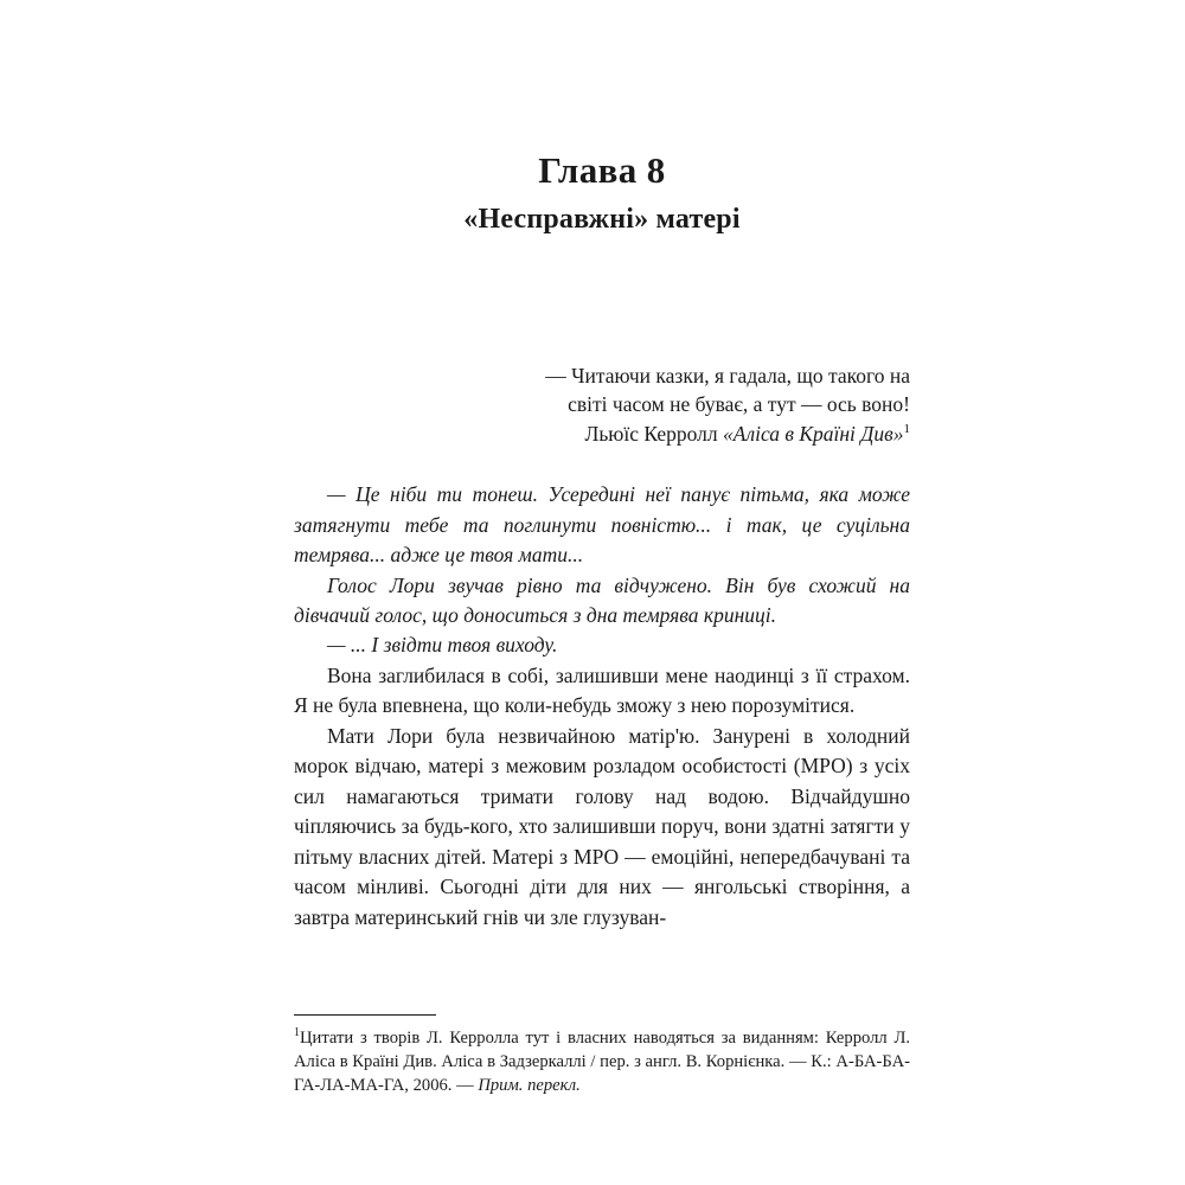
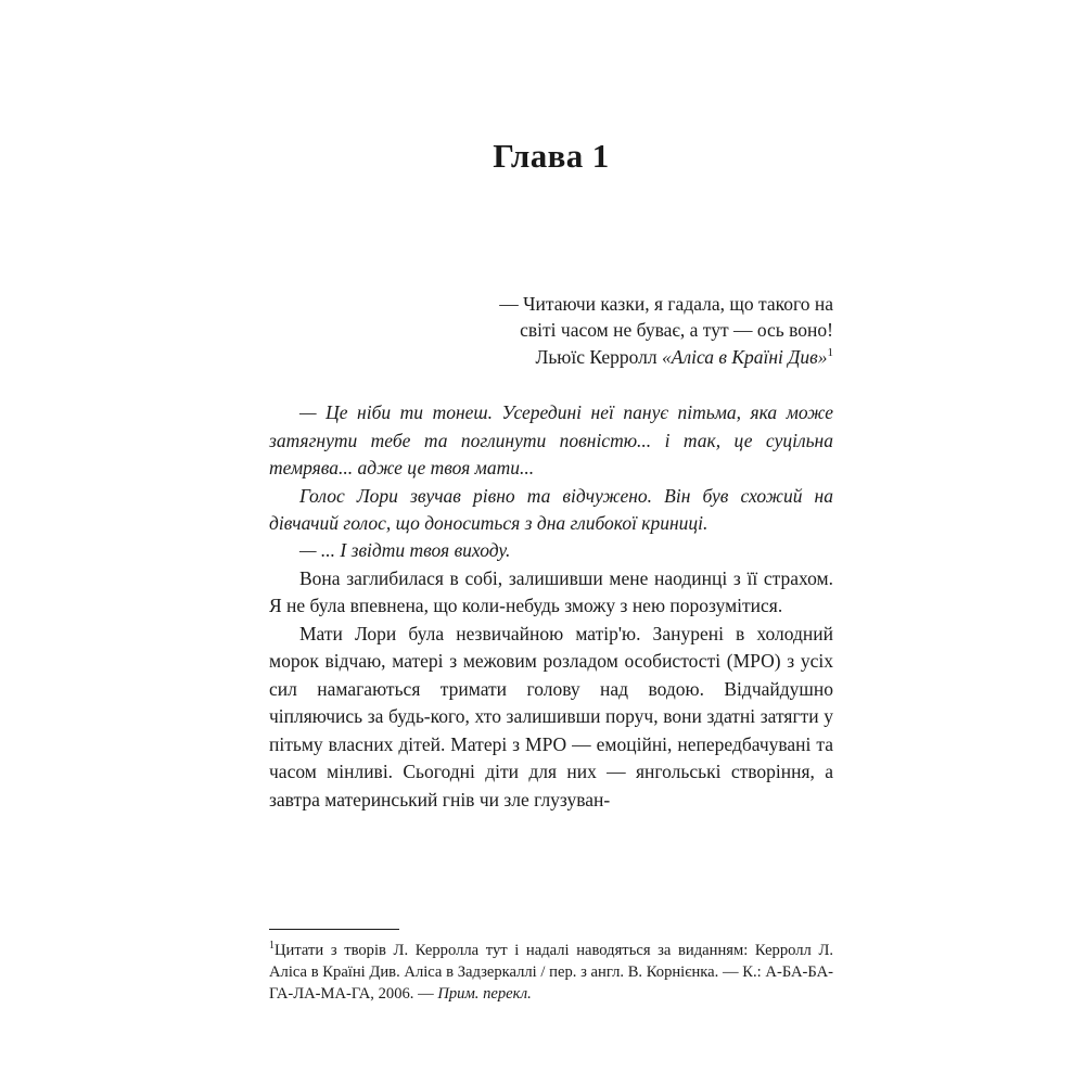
- Глава 8
+ Глава 1
- «Несправжні» матері
  — Читаючи казки, я гадала, що такого на
  світі часом не буває, а тут — ось воно!
  Льюїс Керролл «Аліса в Країні Див»1
  — Це ніби ти тонеш. Усередині неї панує пітьма, яка може затягнути тебе та поглинути повністю... і так, це суцільна темрява... адже це твоя мати...
- Голос Лори звучав рівно та відчужено. Він був схожий на дівчачий голос, що доноситься з дна темрява криниці.
+ Голос Лори звучав рівно та відчужено. Він був схожий на дівчачий голос, що доноситься з дна глибокої криниці.
  — ... І звідти твоя виходу.
  Вона заглибилася в собі, залишивши мене наодинці з її страхом. Я не була впевнена, що коли-небудь зможу з нею порозумітися.
  Мати Лори була незвичайною матір'ю. Занурені в холодний морок відчаю, матері з межовим розладом особистості (МРО) з усіх сил намагаються тримати голову над водою. Відчайдушно чіпляючись за будь-кого, хто залишивши поруч, вони здатні затягти у пітьму власних дітей. Матері з МРО — емоційні, непередбачувані та часом мінливі. Сьогодні діти для них — янгольські створіння, а завтра материнський гнів чи зле глузуван-
- 1Цитати з творів Л. Керролла тут і власних наводяться за виданням: Керролл Л. Аліса в Країні Див. Аліса в Задзеркаллі / пер. з англ. В. Корнієнка. — К.: А-БА-БА-ГА-ЛА-МА-ГА, 2006. — Прим. перекл.
+ 1Цитати з творів Л. Керролла тут і надалі наводяться за виданням: Керролл Л. Аліса в Країні Див. Аліса в Задзеркаллі / пер. з англ. В. Корнієнка. — К.: А-БА-БА-ГА-ЛА-МА-ГА, 2006. — Прим. перекл.
